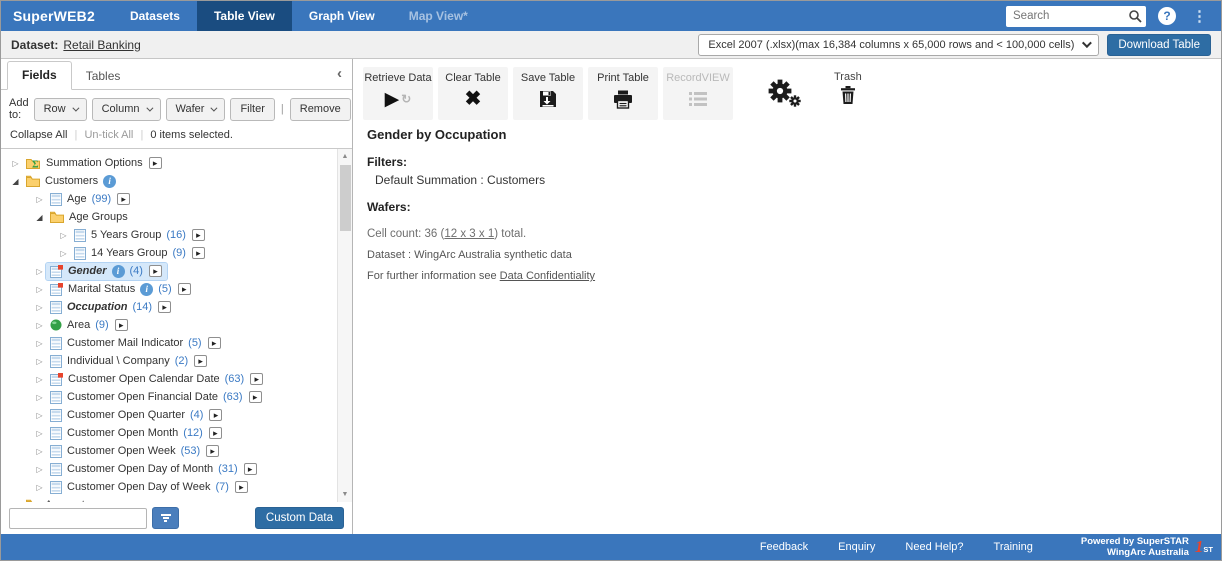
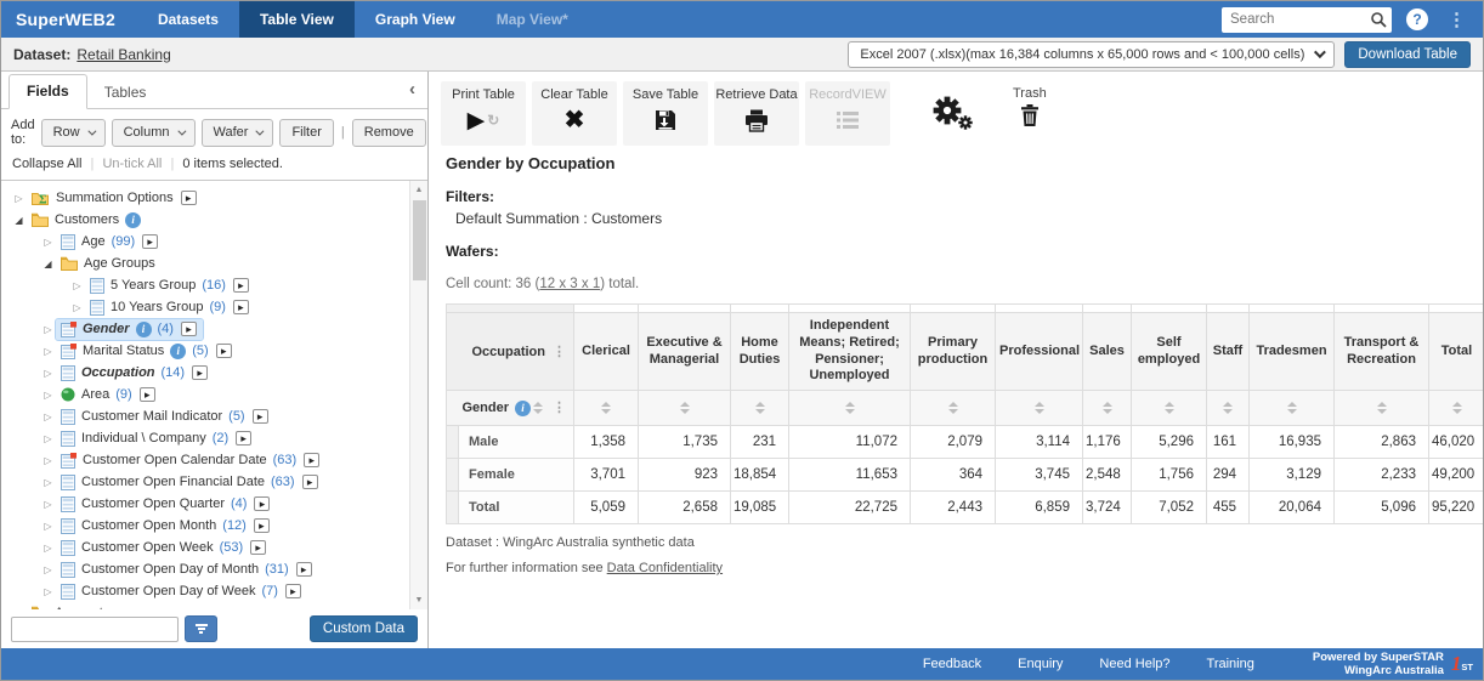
  SuperWEB2
  Datasets
  Table View
  Graph View
  Map View*
  Search
  ?
  ⋮
  Dataset:
  Retail Banking
  Excel 2007 (.xlsx)(max 16,384 columns x 65,000 rows and < 100,000 cells)
  Download Table
  Fields
  Tables
  ‹
  Add to:
  Row
  Column
  Wafer
  Filter
  |
  Remove
  Collapse All | Un-tick All | 0 items selected.
  ▷
  Σ
  Summation Options
  ▸
  ◢
  Customers
  i
  ▷
  Age
  (99)
  ▸
  ◢
  Age Groups
  ▷
  5 Years Group
  (16)
  ▸
  ▷
- 14 Years Group
+ 10 Years Group
  (9)
  ▸
  ▷
  Gender
  i
  (4)
  ▸
  ▷
  Marital Status
  i
  (5)
  ▸
  ▷
  Occupation
  (14)
  ▸
  ▷
  Area
  (9)
  ▸
  ▷
  Customer Mail Indicator
  (5)
  ▸
  ▷
  Individual \ Company
  (2)
  ▸
  ▷
  Customer Open Calendar Date
  (63)
  ▸
  ▷
  Customer Open Financial Date
  (63)
  ▸
  ▷
  Customer Open Quarter
  (4)
  ▸
  ▷
  Customer Open Month
  (12)
  ▸
  ▷
  Customer Open Week
  (53)
  ▸
  ▷
  Customer Open Day of Month
  (31)
  ▸
  ▷
  Customer Open Day of Week
  (7)
  ▸
  Custom Data
- Retrieve Data
+ Print Table
  ▶
  ↻
  Clear Table
  ✖
  Save Table
- Print Table
+ Retrieve Data
  RecordVIEW
  Trash
  Gender by Occupation
  Filters:
  Default Summation : Customers
  Wafers:
  Cell count: 36 (12 x 3 x 1) total.
+ Occupation ⋮	Clerical	Executive & Managerial	Home Duties	Independent Means; Retired; Pensioner; Unemployed	Primary production	Professional	Sales	Self employed	Staff	Tradesmen	Transport & Recreation	Total
+ Gender i ⋮
+ 	Male	1,358	1,735	231	11,072	2,079	3,114	1,176	5,296	161	16,935	2,863	46,020
+ 	Female	3,701	923	18,854	11,653	364	3,745	2,548	1,756	294	3,129	2,233	49,200
+ 	Total	5,059	2,658	19,085	22,725	2,443	6,859	3,724	7,052	455	20,064	5,096	95,220
  Dataset : WingArc Australia synthetic data
  For further information see Data Confidentiality
  Feedback
  Enquiry
  Need Help?
  Training
  Powered by SuperSTAR
  WingArc Australia
  1
  ST
